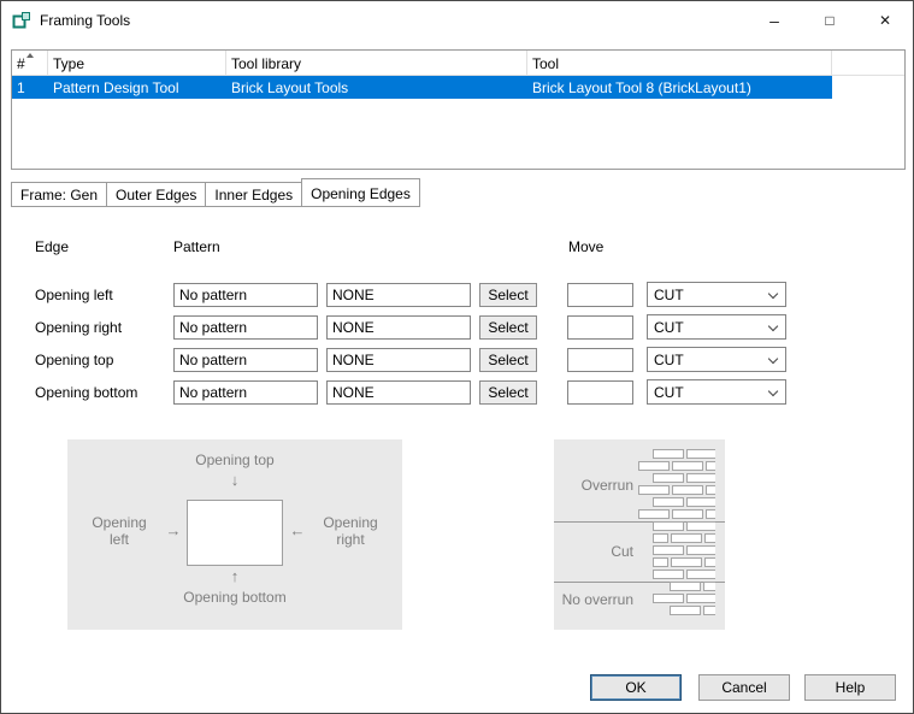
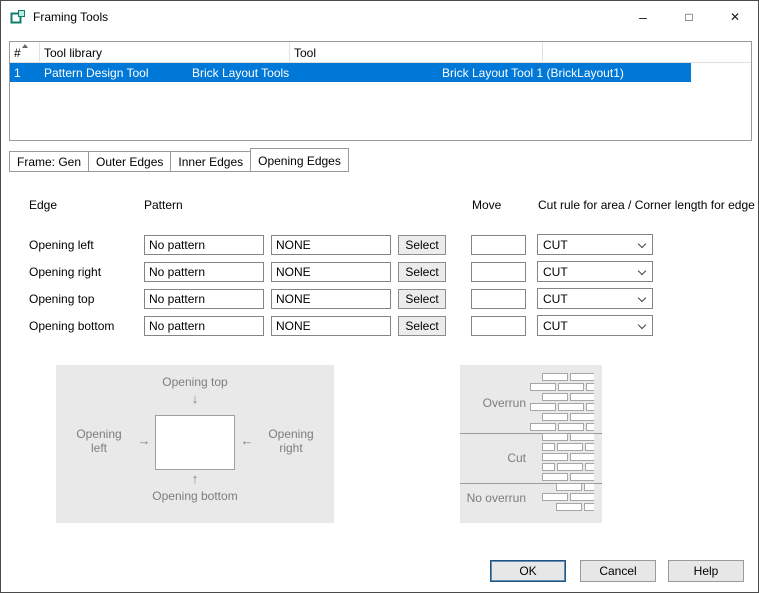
  Framing Tools
  –
  □
  ✕
  #
- Type
  Tool library
  Tool
  1
  Pattern Design Tool
  Brick Layout Tools
- Brick Layout Tool 8 (BrickLayout1)
+ Brick Layout Tool 1 (BrickLayout1)
  Frame: Gen
  Outer Edges
  Inner Edges
  Opening Edges
  Edge
  Pattern
  Move
+ Cut rule for area / Corner length for edge
  Opening left
  No pattern
  NONE
  Select
  CUT
  Opening right
  No pattern
  NONE
  Select
  CUT
  Opening top
  No pattern
  NONE
  Select
  CUT
  Opening bottom
  No pattern
  NONE
  Select
  CUT
  Opening top
  ↓
  Opening left
  →
  ←
  Opening right
  ↑
  Opening bottom
  Overrun
  Cut
  No overrun
  OK
  Cancel
  Help
